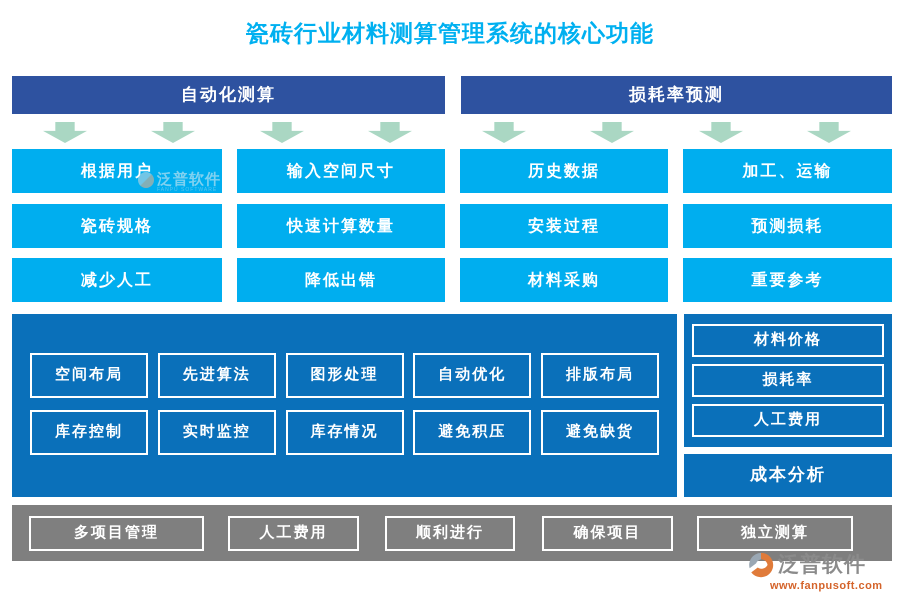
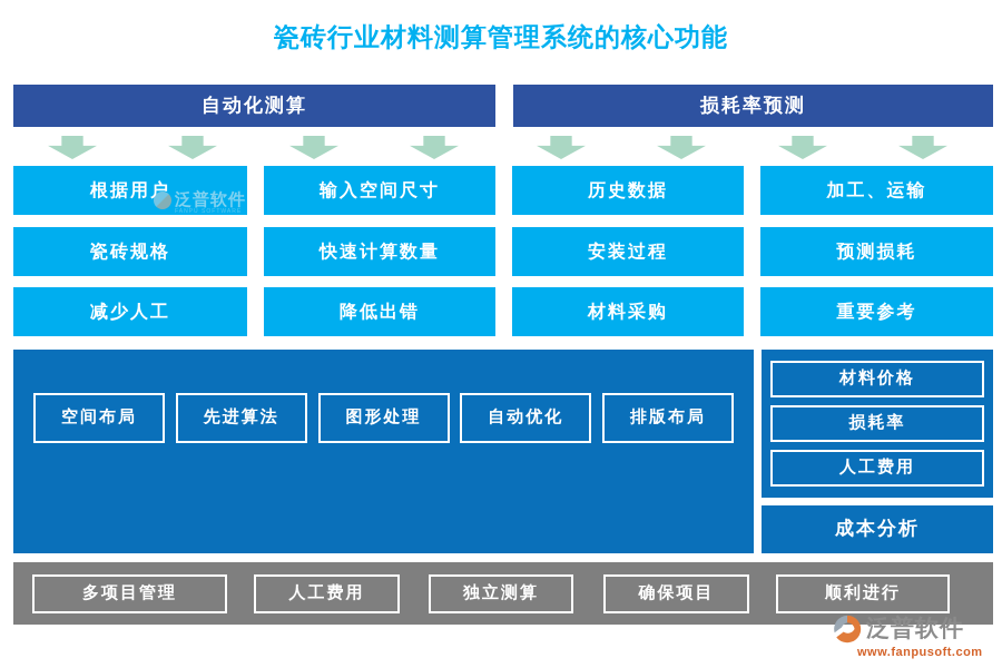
  瓷砖行业材料测算管理系统的核心功能
  自动化测算
  损耗率预测
  根据用户
  输入空间尺寸
  历史数据
  加工、运输
  瓷砖规格
  快速计算数量
  安装过程
  预测损耗
  减少人工
  降低出错
  材料采购
  重要参考
  泛普软件
  空间布局
  先进算法
  图形处理
  自动优化
  排版布局
- 库存控制
- 实时监控
- 库存情况
- 避免积压
- 避免缺货
  材料价格
  损耗率
  人工费用
  成本分析
  多项目管理
  人工费用
- 顺利进行
+ 独立测算
  确保项目
- 独立测算
+ 顺利进行
  泛普软件
  www.fanpusoft.com
